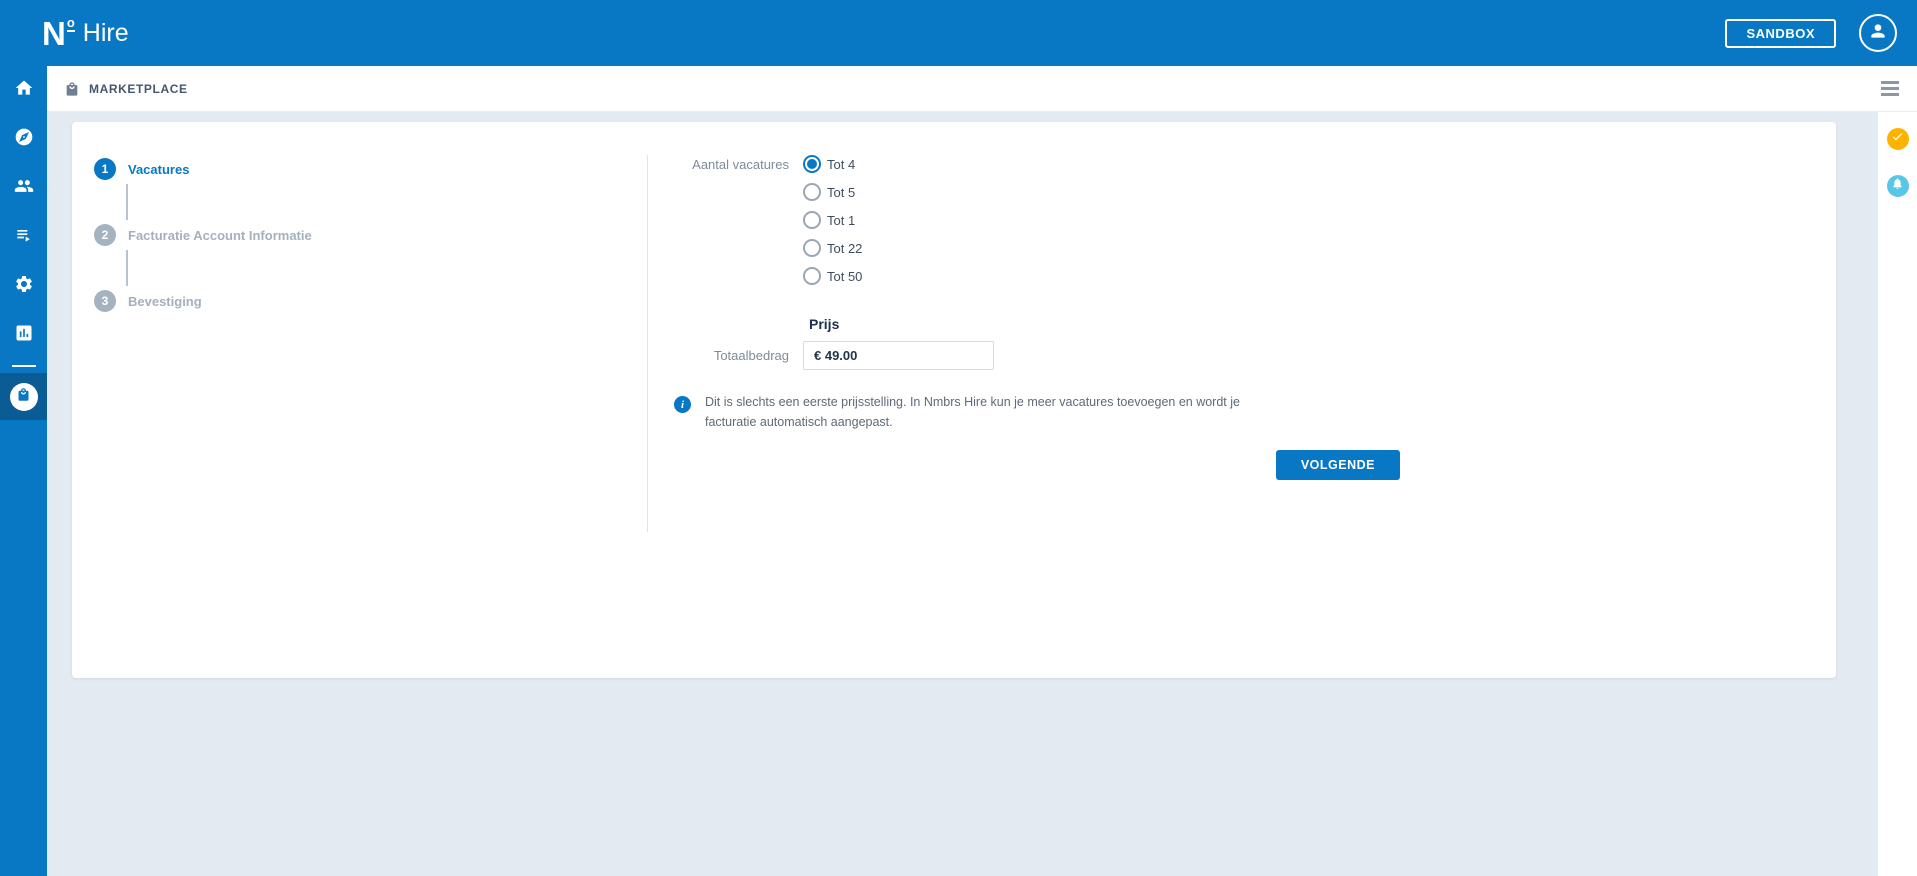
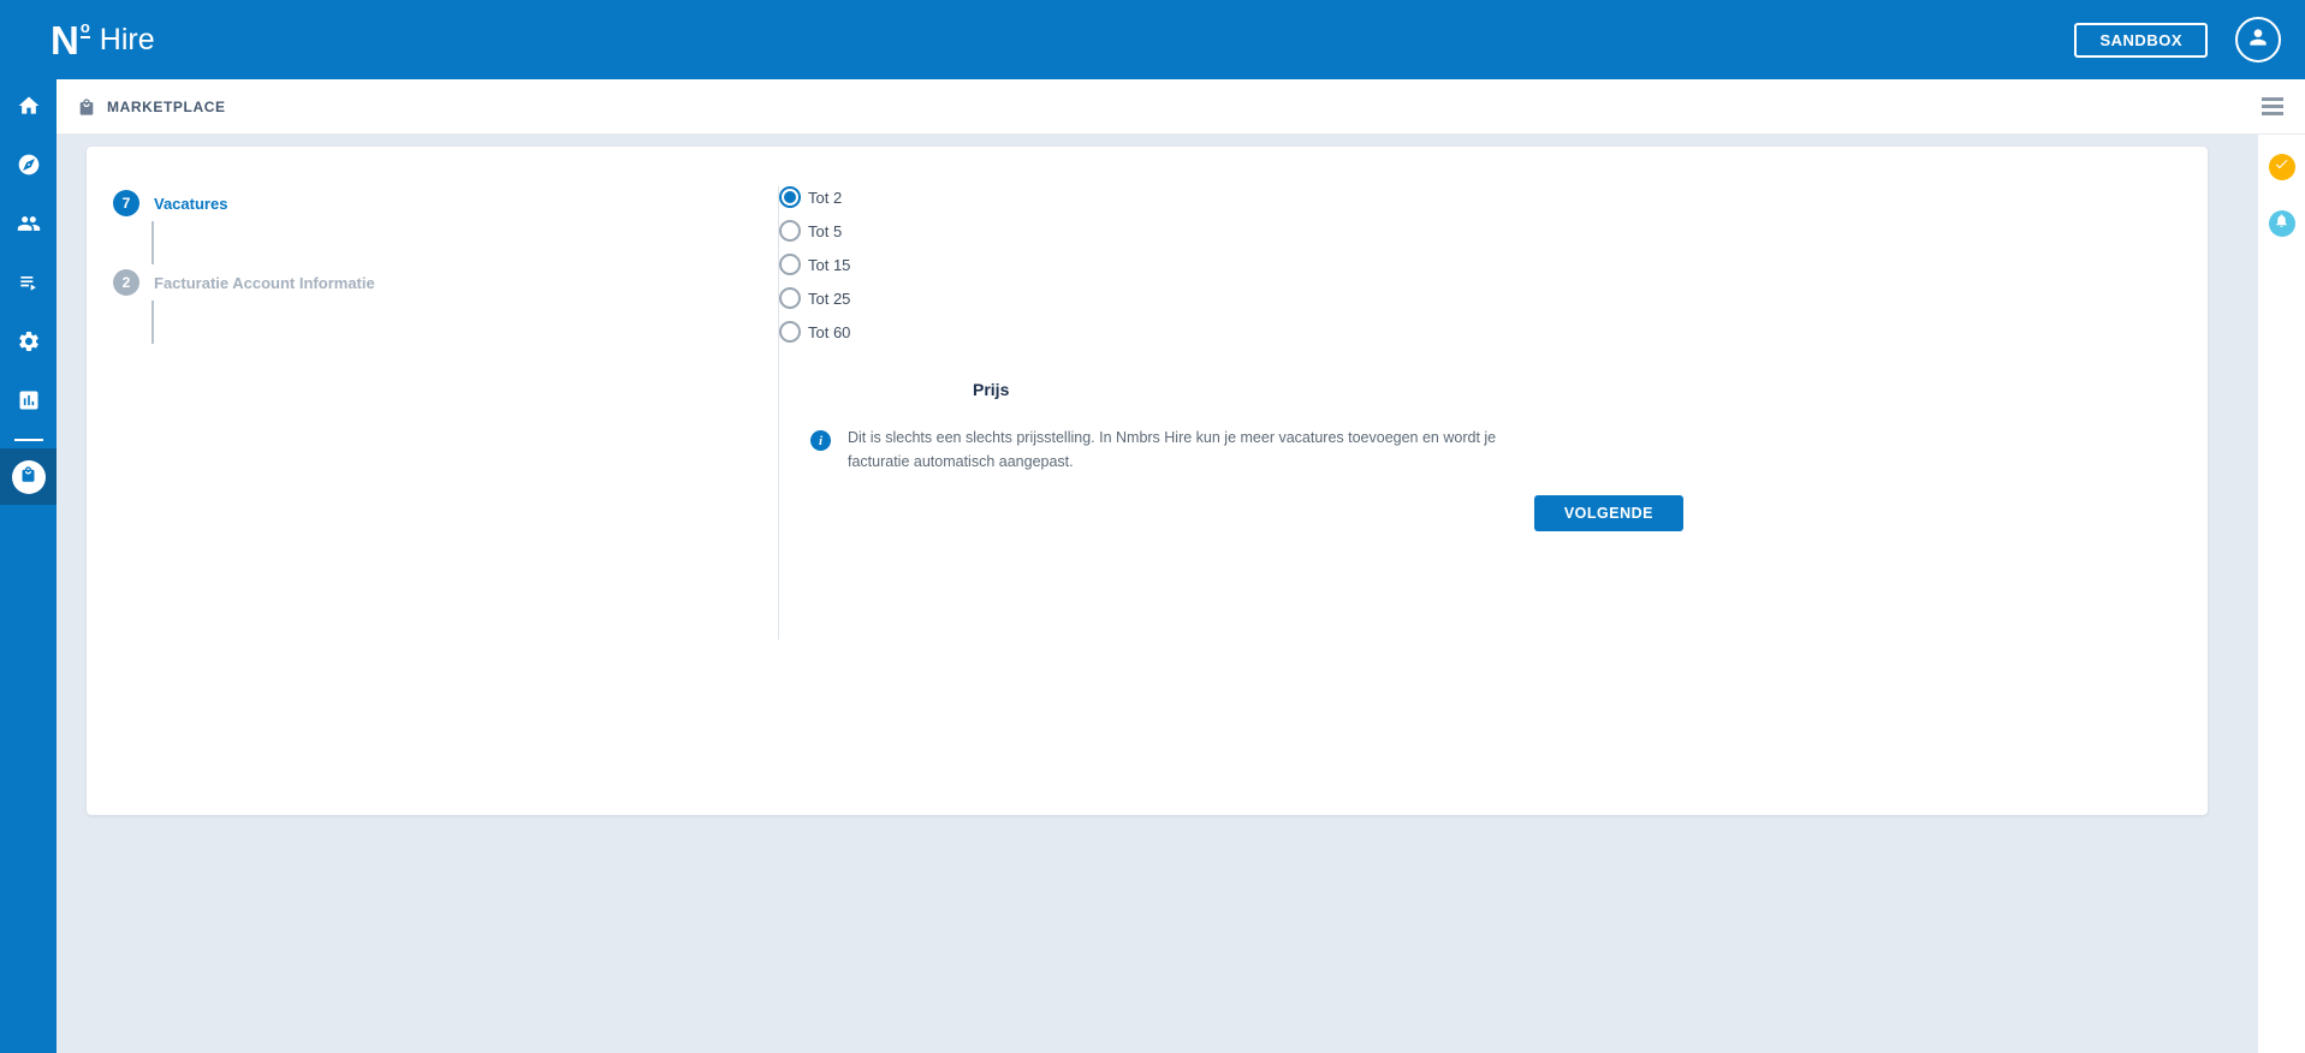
  N
  o
  Hire
  SANDBOX
  MARKETPLACE
- 1
+ 7
  Vacatures
  2
  Facturatie Account Informatie
- 3
- Bevestiging
- Aantal vacatures
- Tot 4
+ Tot 2
  Tot 5
- Tot 1
+ Tot 15
- Tot 22
+ Tot 25
- Tot 50
+ Tot 60
  Prijs
- Totaalbedrag
- € 49.00
  i
- Dit is slechts een eerste prijsstelling. In Nmbrs Hire kun je meer vacatures toevoegen en wordt je facturatie automatisch aangepast.
+ Dit is slechts een slechts prijsstelling. In Nmbrs Hire kun je meer vacatures toevoegen en wordt je facturatie automatisch aangepast.
  VOLGENDE
